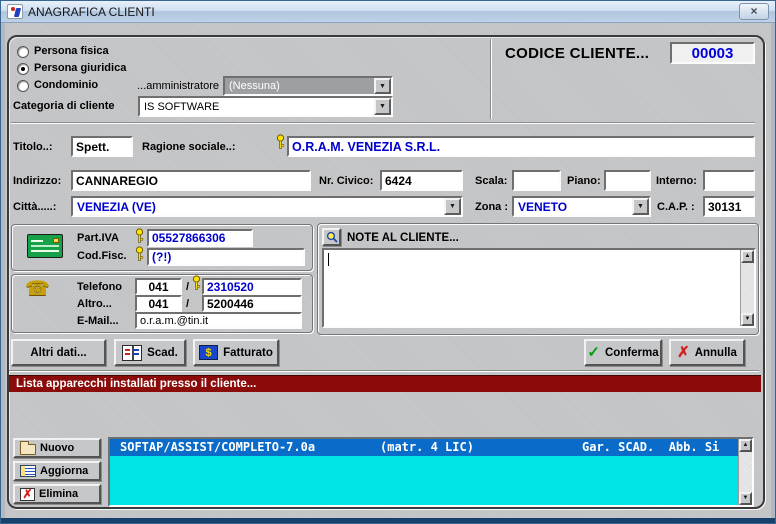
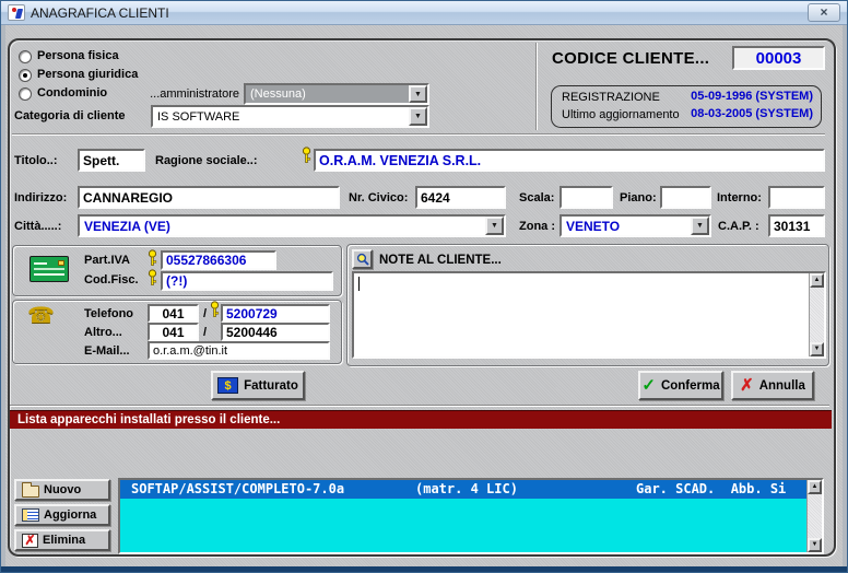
  ANAGRAFICA CLIENTI
  ×
  Persona fisica
  Persona giuridica
  Condominio
  ...amministratore
  (Nessuna)
  Categoria di cliente
  IS SOFTWARE
  CODICE CLIENTE...
  00003
+ REGISTRAZIONE
+ 05-09-1996 (SYSTEM)
+ Ultimo aggiornamento
+ 08-03-2005 (SYSTEM)
  Titolo..:
  Spett.
  Ragione sociale..:
  O.R.A.M. VENEZIA S.R.L.
  Indirizzo:
  CANNAREGIO
  Nr. Civico:
  6424
  Scala:
  Piano:
  Interno:
  Città.....:
  VENEZIA (VE)
  Zona :
  VENETO
  C.A.P. :
  30131
  Part.IVA
  05527866306
  Cod.Fisc.
  (?!)
  ☎
  Telefono
  041
  /
- 2310520
+ 5200729
  Altro...
  041
  /
  5200446
  E-Mail...
  o.r.a.m.@tin.it
  NOTE AL CLIENTE...
- Altri dati...
- Scad.
  $
  Fatturato
  ✓
  Conferma
  ✗
  Annulla
  Lista apparecchi installati presso il cliente...
  Nuovo
  Aggiorna
  ✗
  Elimina
  SOFTAP/ASSIST/COMPLETO-7.0a
  (matr. 4 LIC)
  Gar. SCAD. Abb. Si
